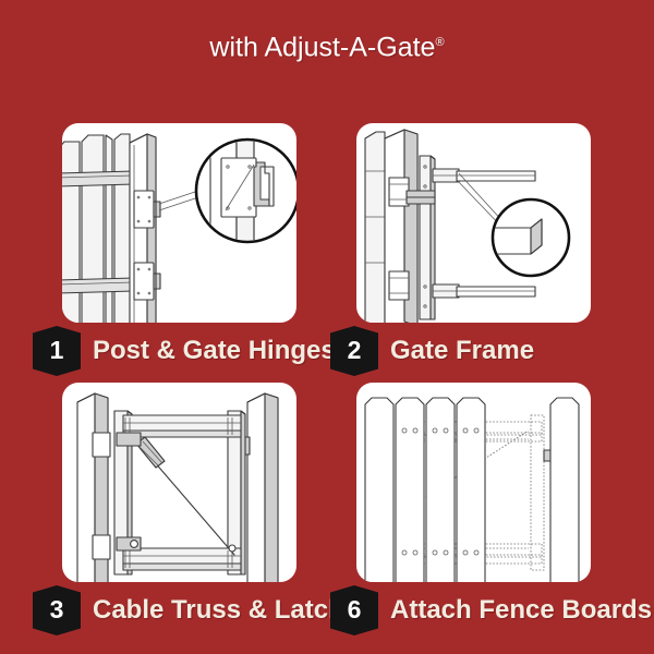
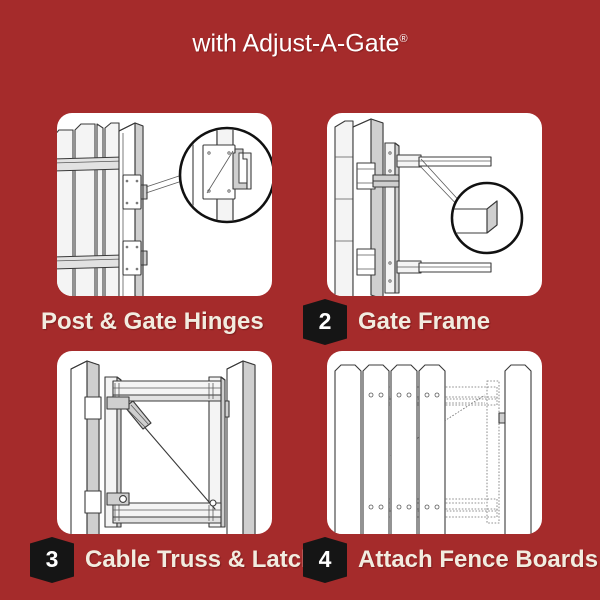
  with Adjust-A-Gate®
- 1
  Post & Gate Hinges
  2
  Gate Frame
  3
  Cable Truss & Latc
- 6
+ 4
  Attach Fence Boards
